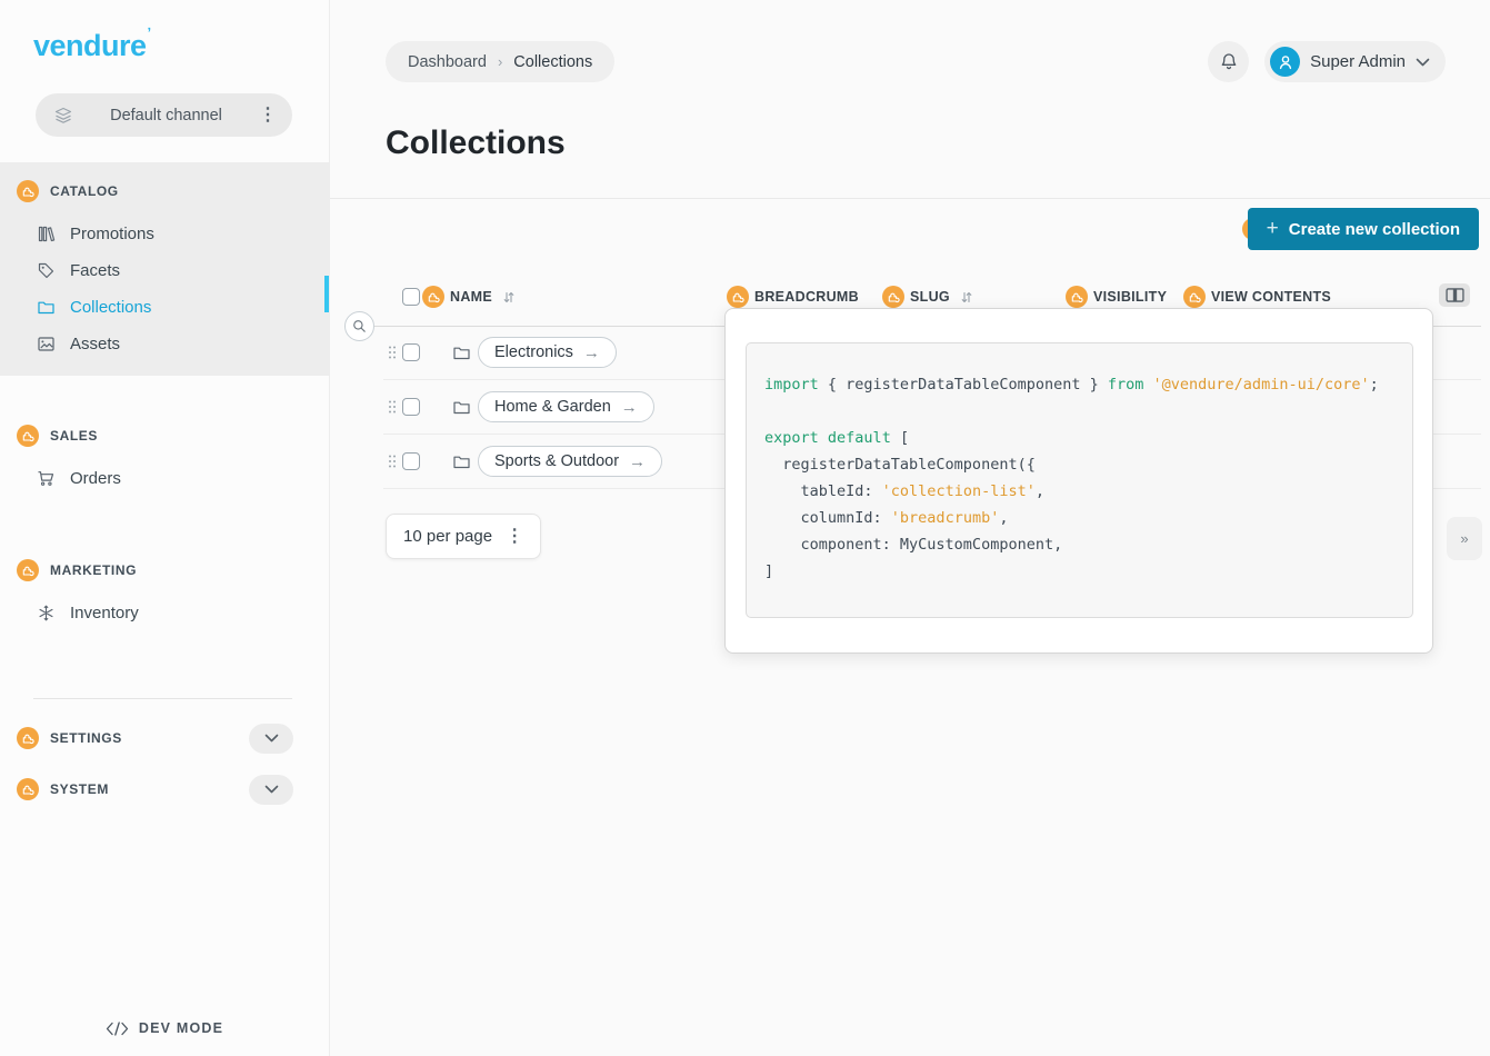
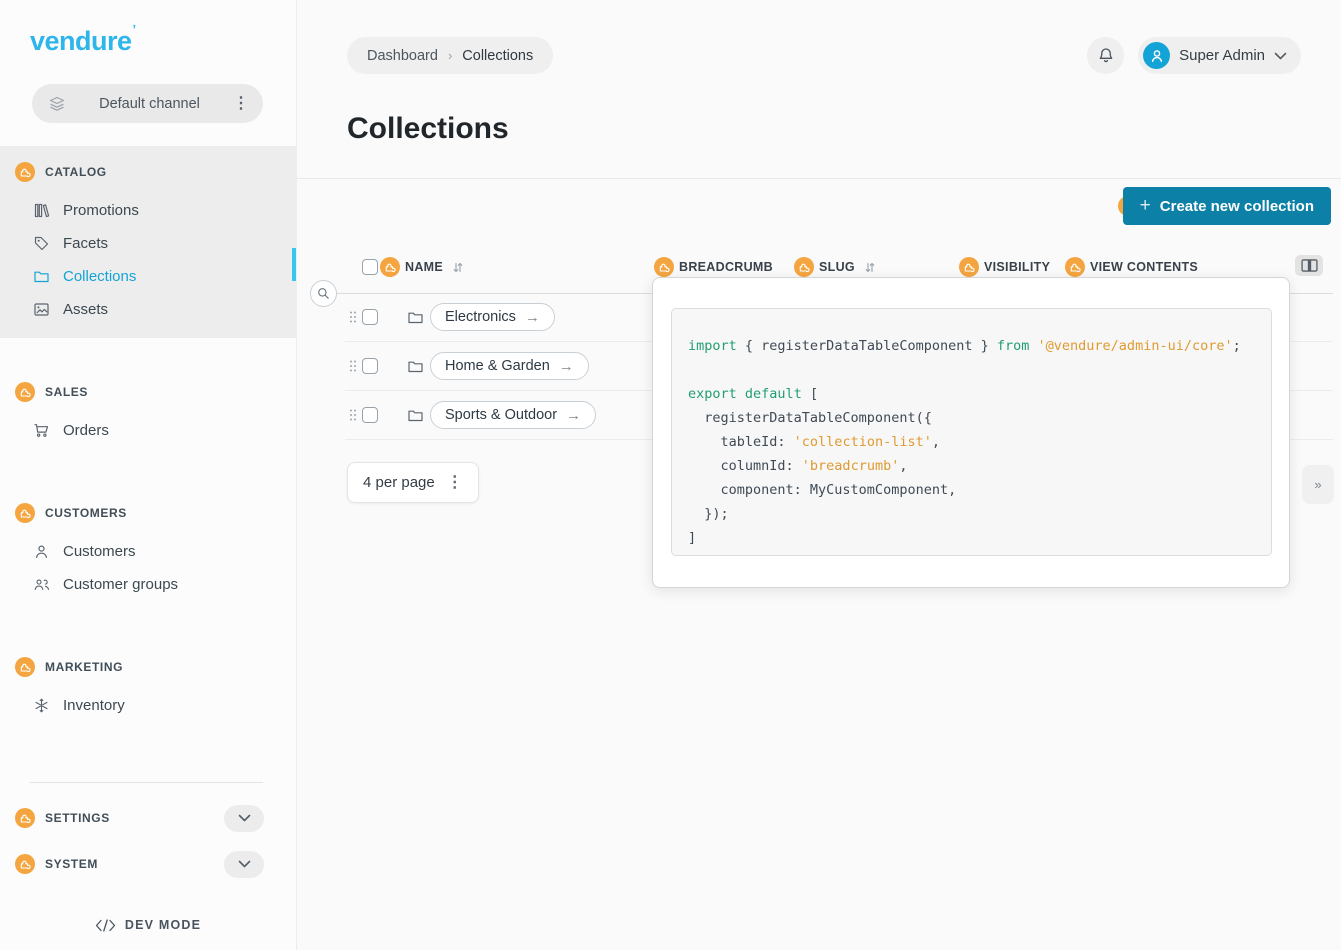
  vendure
  ʼ
  Default channel
  ⋮
  CATALOG
  Promotions
  Facets
  Collections
  Assets
  SALES
  Orders
+ CUSTOMERS
+ Customers
+ Customer groups
  MARKETING
  Inventory
  SETTINGS
  SYSTEM
  DEV MODE
  Dashboard
  ›
  Collections
  Super Admin
  Collections
  +
  Create new collection
  NAME
  BREADCRUMB
  SLUG
  VISIBILITY
  VIEW CONTENTS
  Electronics
  →
  Home & Garden
  →
  Sports & Outdoor
  →
- 10 per page
+ 4 per page
  ⋮
  »
  import { registerDataTableComponent } from '@vendure/admin-ui/core';
  export default [
  registerDataTableComponent({
  tableId: 'collection-list',
  columnId: 'breadcrumb',
  component: MyCustomComponent,
+ });
  ]
